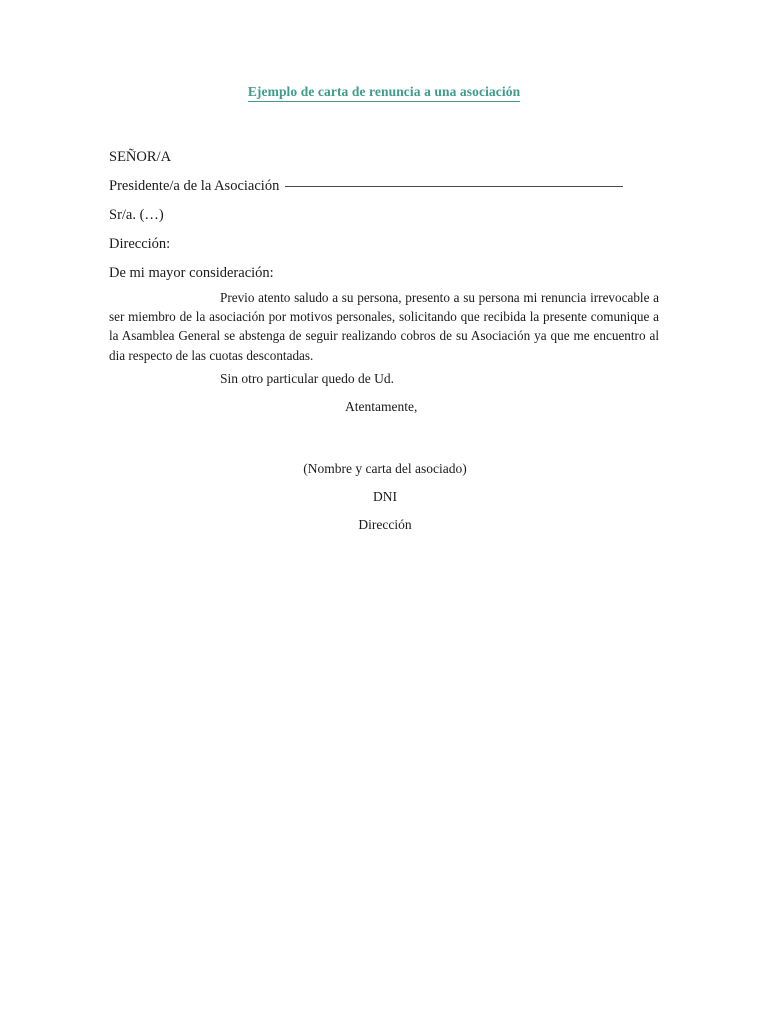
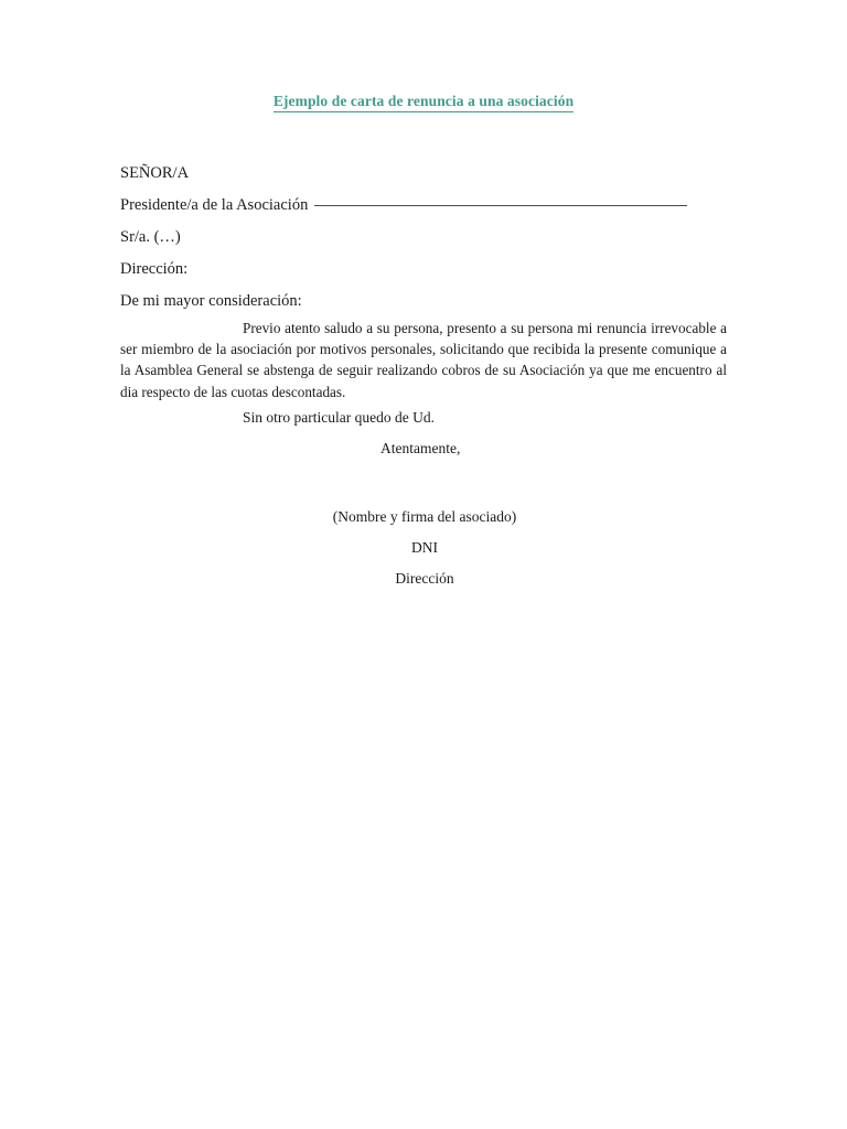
  Ejemplo de carta de renuncia a una asociación
  SEÑOR/A
  Presidente/a de la Asociación
  Sr/a. (…)
  Dirección:
  De mi mayor consideración:
  Previo atento saludo a su persona, presento a su persona mi renuncia irrevocable a ser miembro de la asociación por motivos personales, solicitando que recibida la presente comunique a la Asamblea General se abstenga de seguir realizando cobros de su Asociación ya que me encuentro al dia respecto de las cuotas descontadas.
  Sin otro particular quedo de Ud.
  Atentamente,
- (Nombre y carta del asociado)
+ (Nombre y firma del asociado)
  DNI
  Dirección
